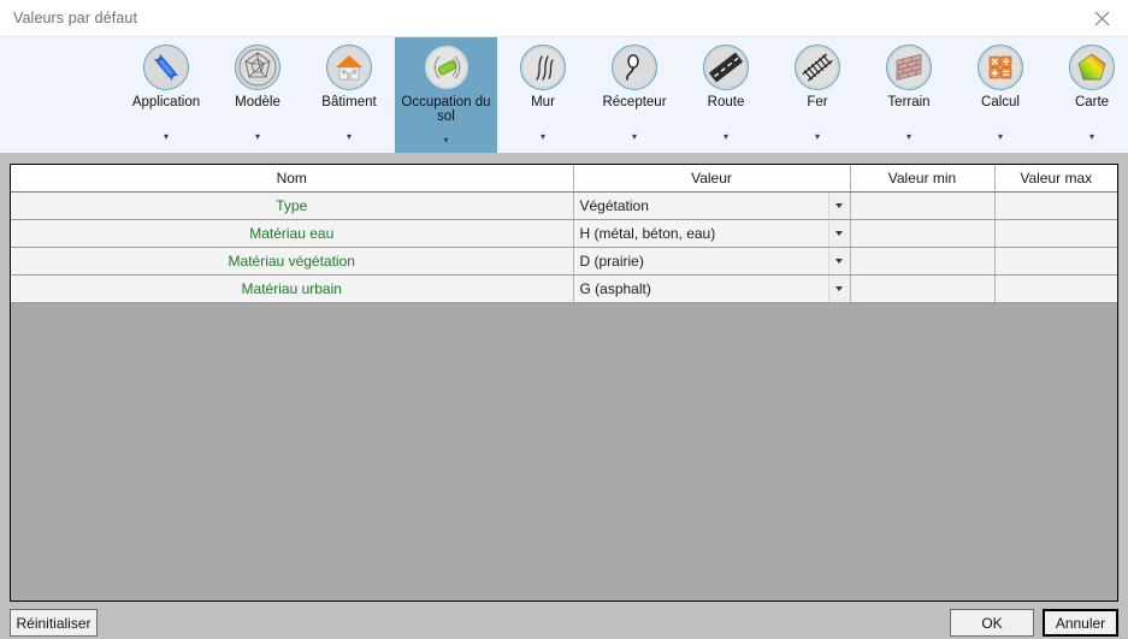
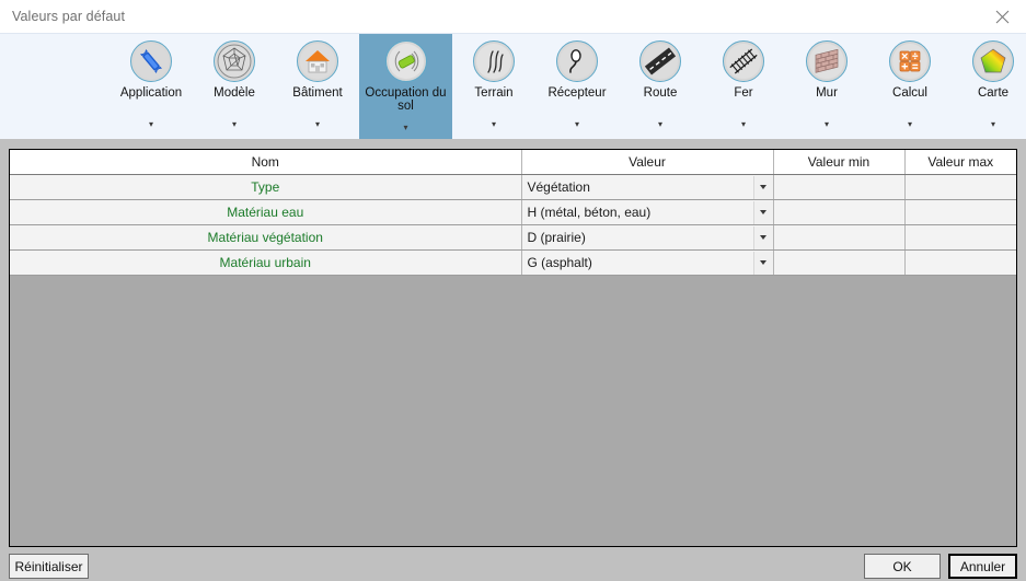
  Valeurs par défaut
  Application
  ▾
  Modèle
  ▾
  Bâtiment
  ▾
  Occupation du sol
  ▾
- Mur
+ Terrain
  ▾
  Récepteur
  ▾
  Route
  ▾
  Fer
  ▾
- Terrain
+ Mur
  ▾
  Calcul
  ▾
  Carte
  ▾
  Nom	Valeur	Valeur min	Valeur max
  Type	Végétation
  Matériau eau	H (métal, béton, eau)
  Matériau végétation	D (prairie)
  Matériau urbain	G (asphalt)
  Réinitialiser
  OK
  Annuler
